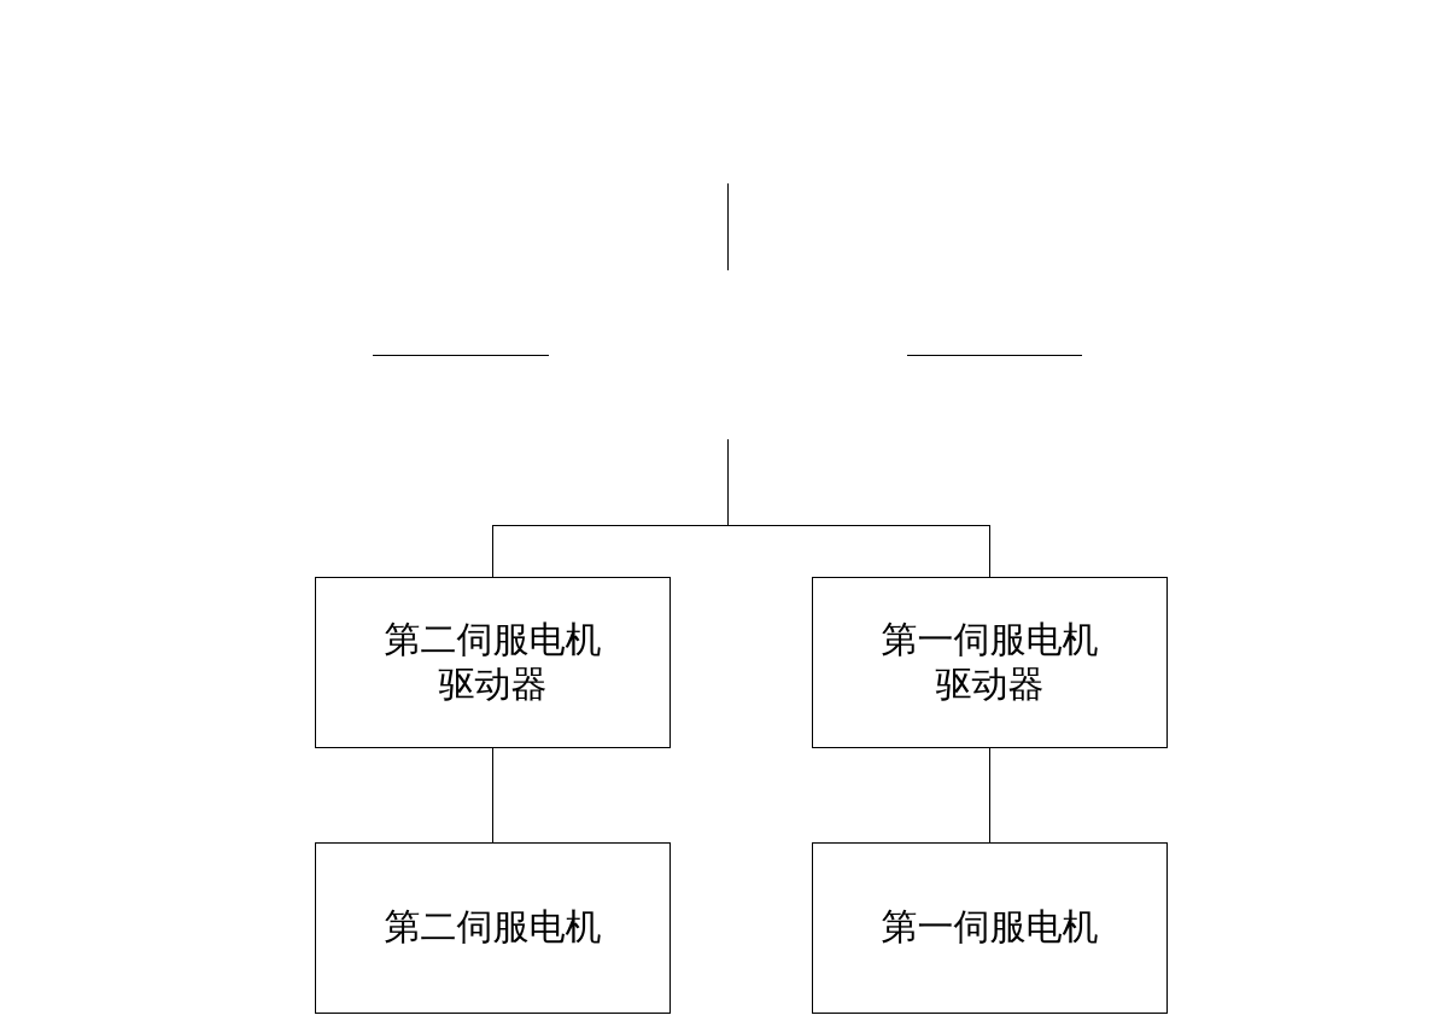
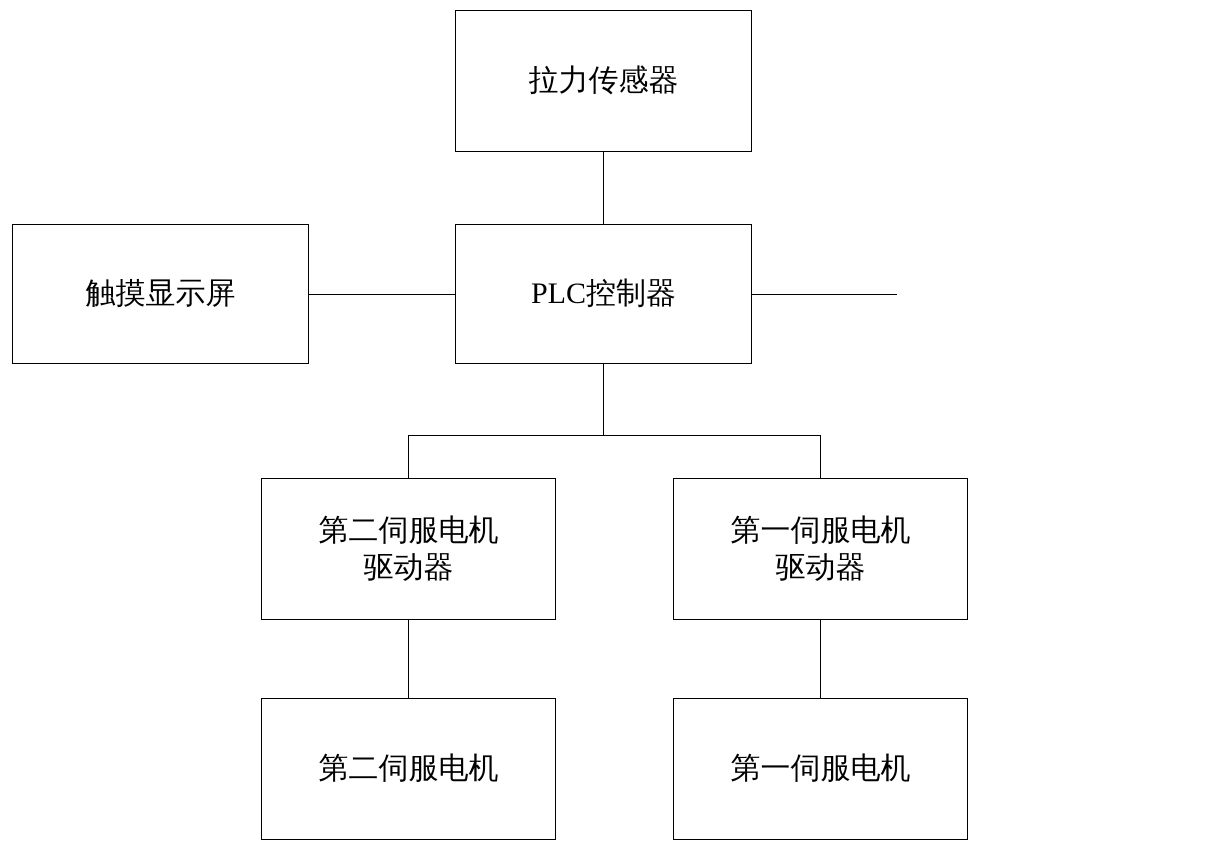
+ 拉力传感器
+ 触摸显示屏
+ PLC控制器
  第二伺服电机
  驱动器
  第一伺服电机
  驱动器
  第二伺服电机
  第一伺服电机
